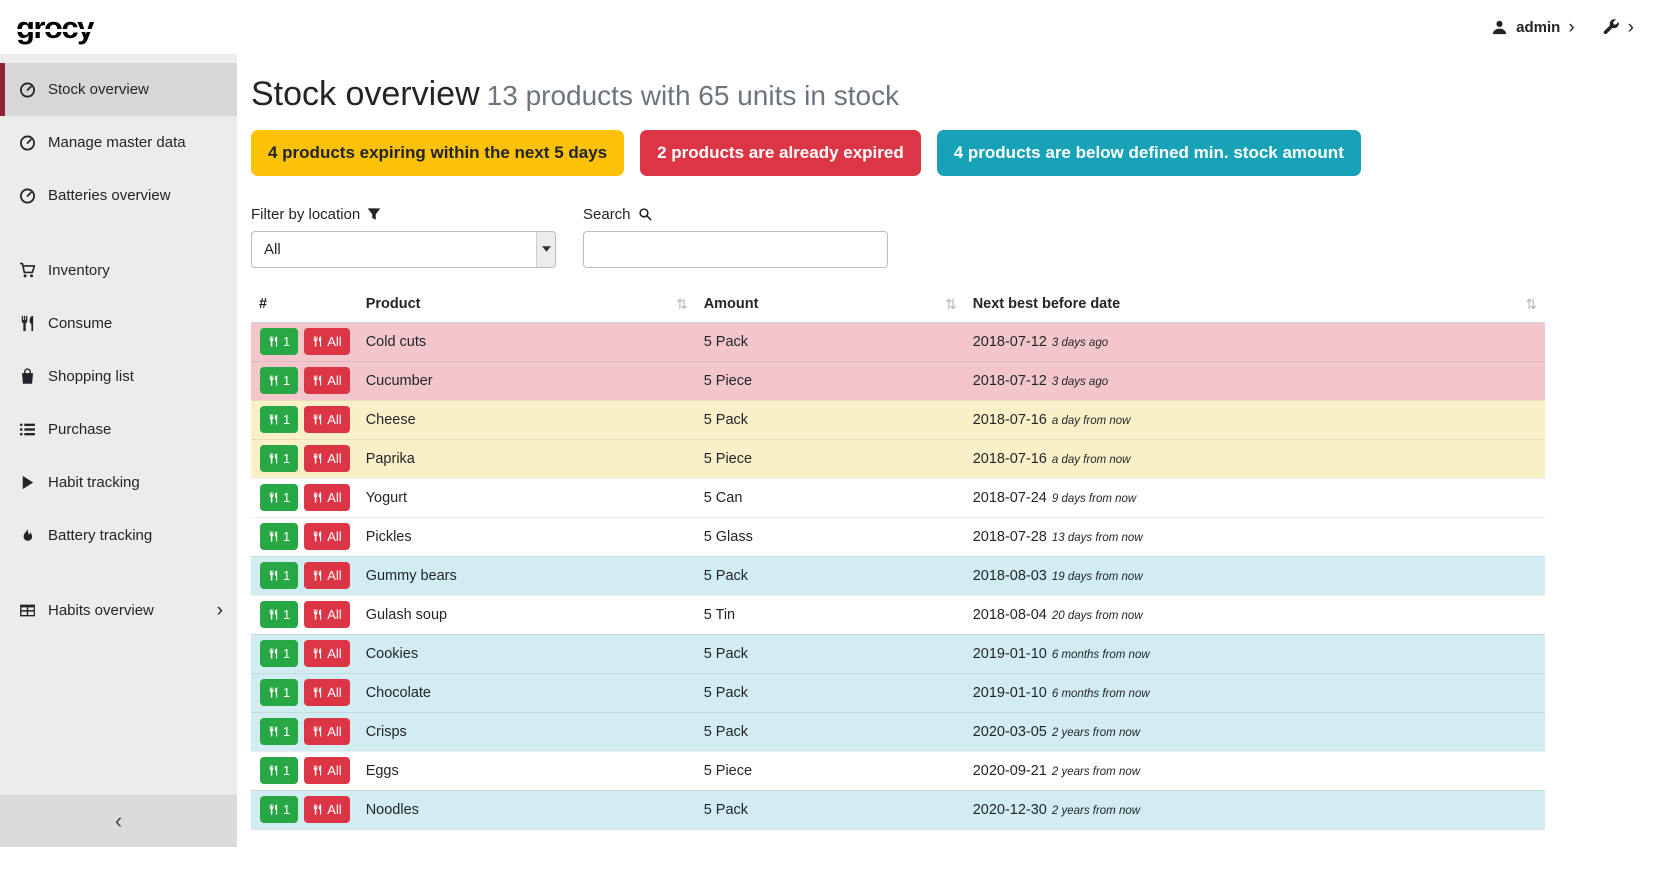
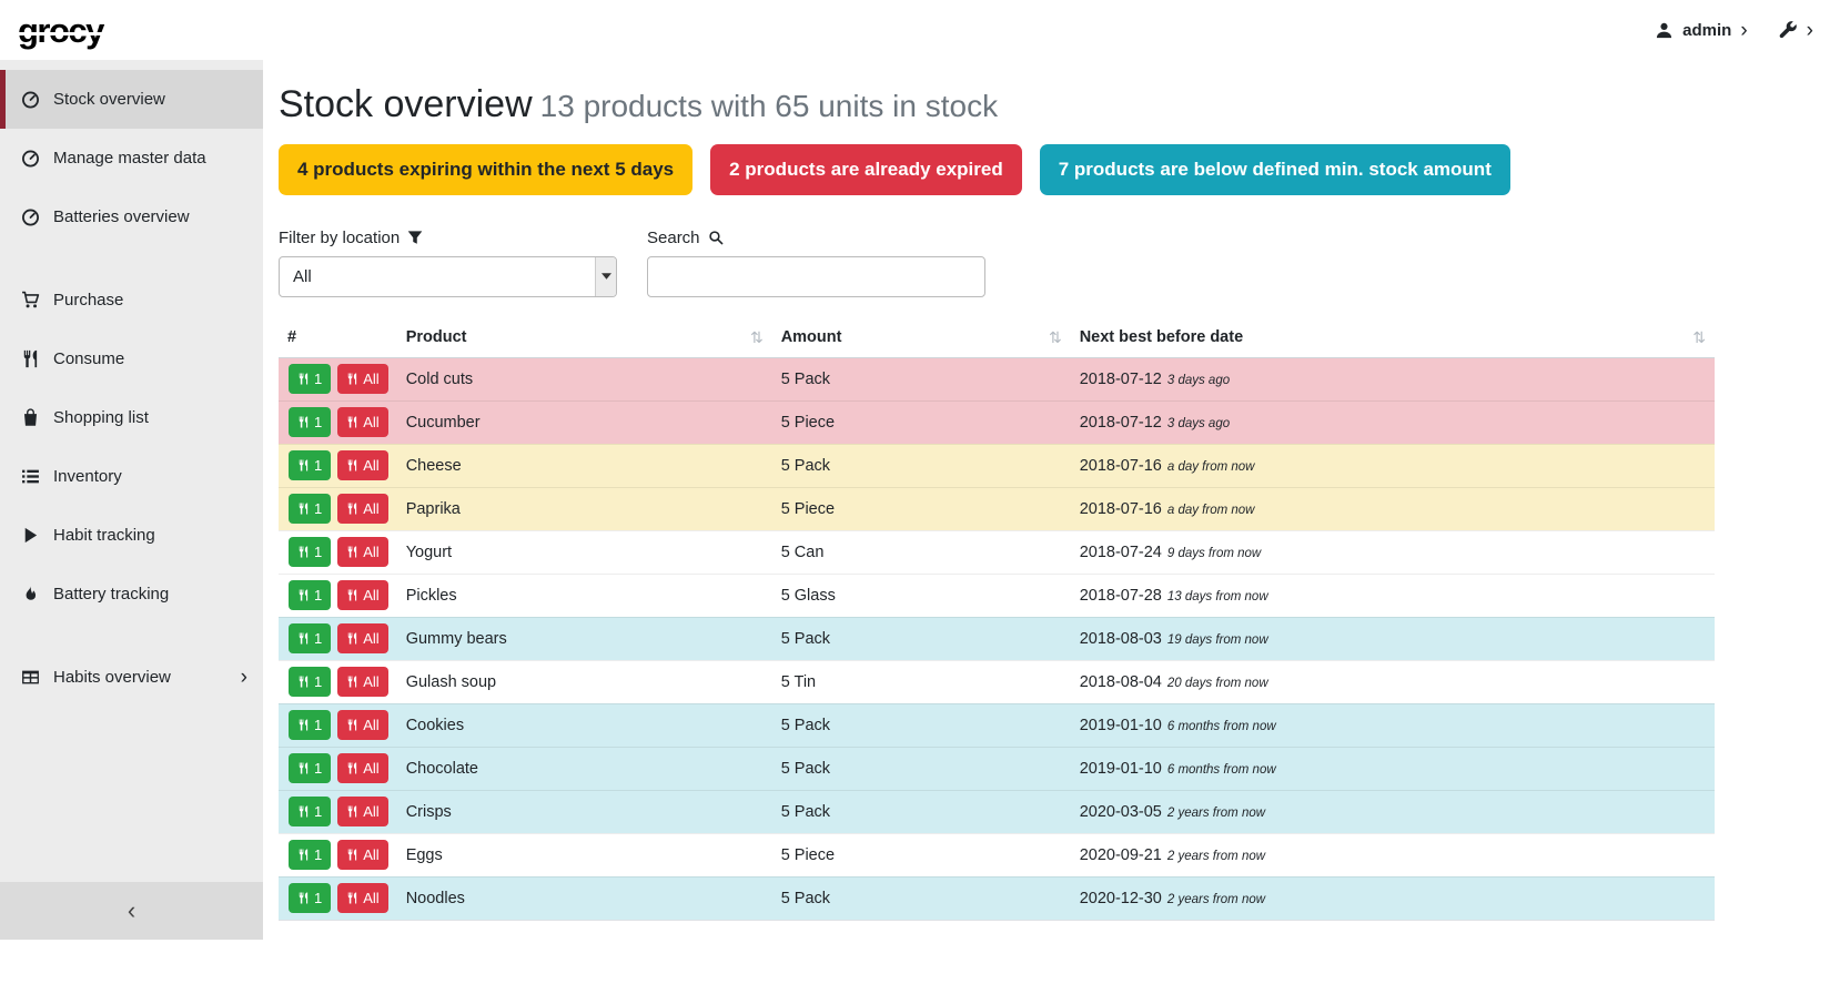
  grocy
  admin
  ›
  ›
  Stock overview
  Manage master data
  Batteries overview
- Inventory
+ Purchase
  Consume
  Shopping list
- Purchase
+ Inventory
  Habit tracking
  Battery tracking
  Habits overview
  ›
  ‹
  Stock overview 13 products with 65 units in stock
  4 products expiring within the next 5 days
  2 products are already expired
- 4 products are below defined min. stock amount
+ 7 products are below defined min. stock amount
  Filter by location
  All
  Search
  #	Product ⇅	Amount ⇅	Next best before date ⇅
  1 All	Cold cuts	5 Pack	2018-07-12 3 days ago
  1 All	Cucumber	5 Piece	2018-07-12 3 days ago
  1 All	Cheese	5 Pack	2018-07-16 a day from now
  1 All	Paprika	5 Piece	2018-07-16 a day from now
  1 All	Yogurt	5 Can	2018-07-24 9 days from now
  1 All	Pickles	5 Glass	2018-07-28 13 days from now
  1 All	Gummy bears	5 Pack	2018-08-03 19 days from now
  1 All	Gulash soup	5 Tin	2018-08-04 20 days from now
  1 All	Cookies	5 Pack	2019-01-10 6 months from now
  1 All	Chocolate	5 Pack	2019-01-10 6 months from now
  1 All	Crisps	5 Pack	2020-03-05 2 years from now
  1 All	Eggs	5 Piece	2020-09-21 2 years from now
  1 All	Noodles	5 Pack	2020-12-30 2 years from now
